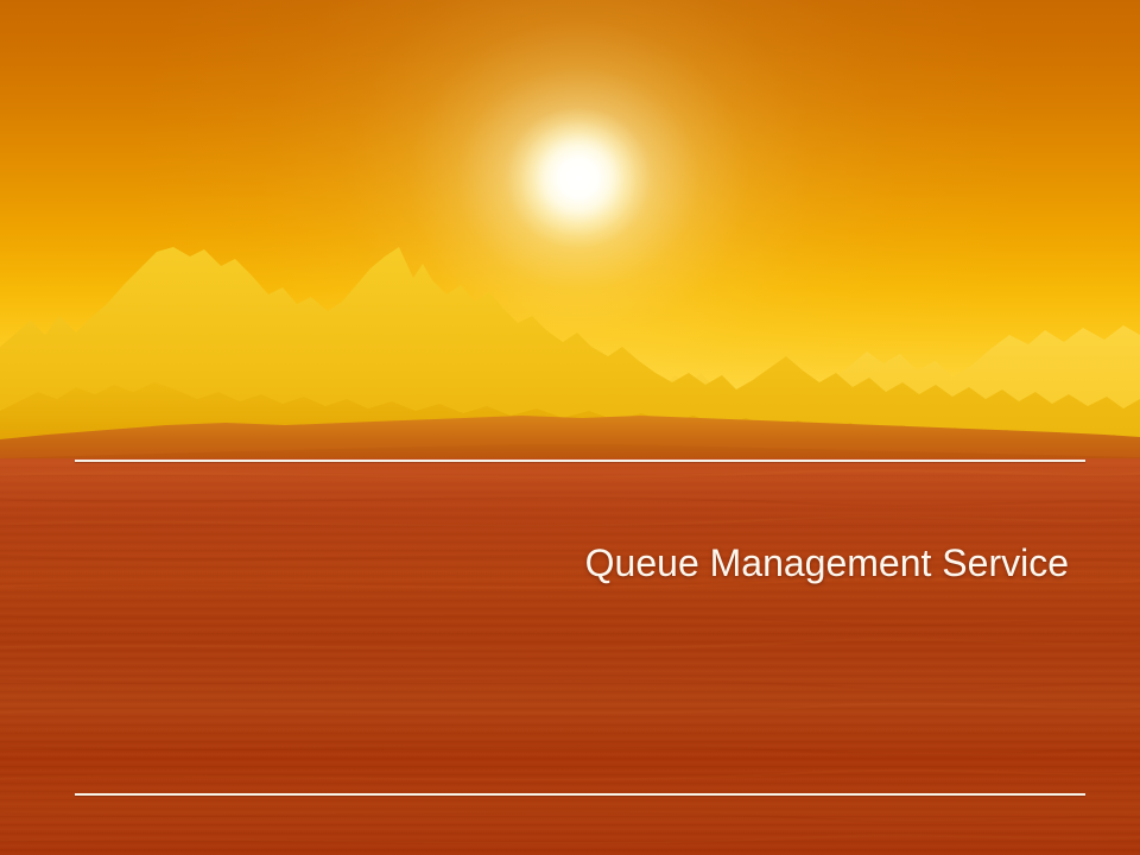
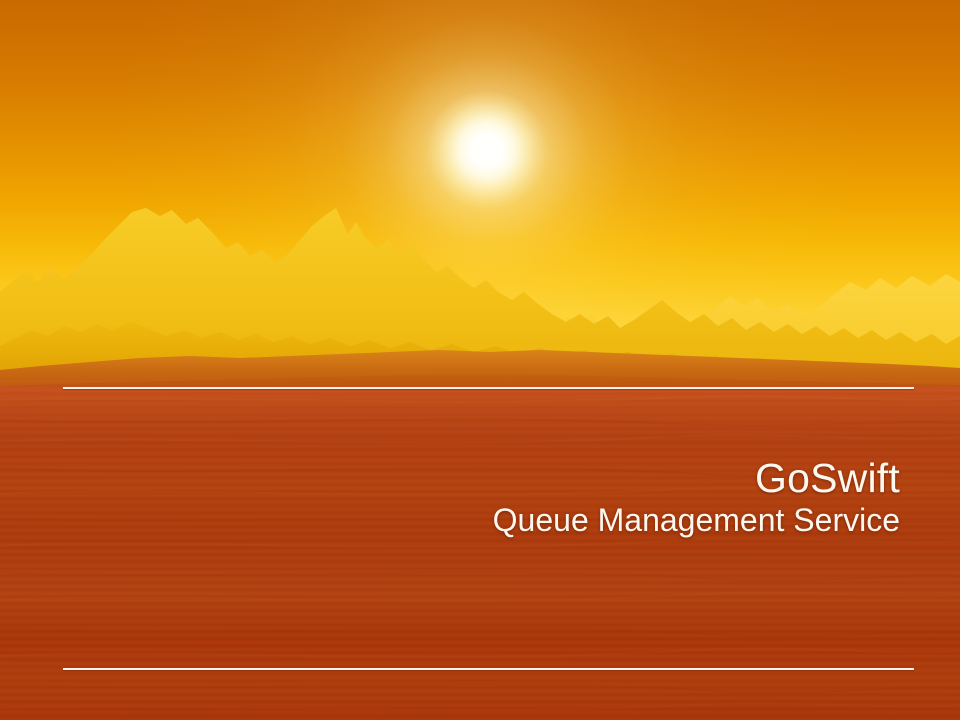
+ GoSwift
  Queue Management Service
